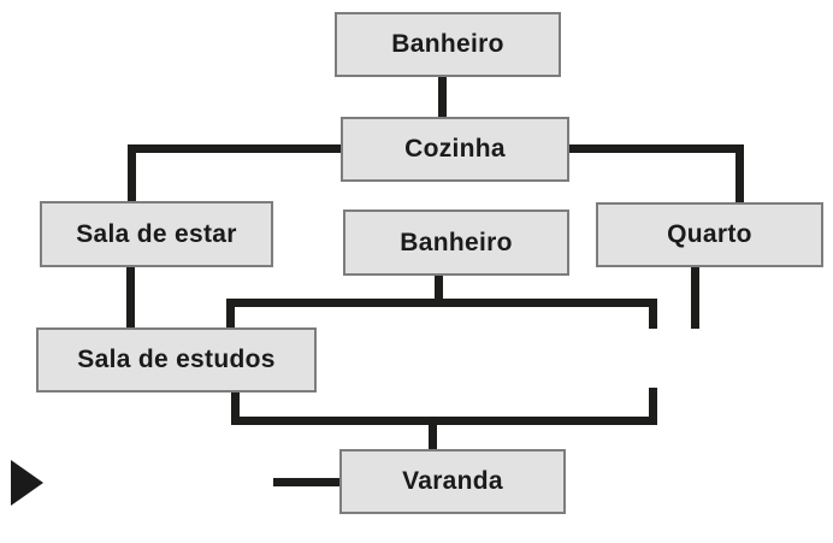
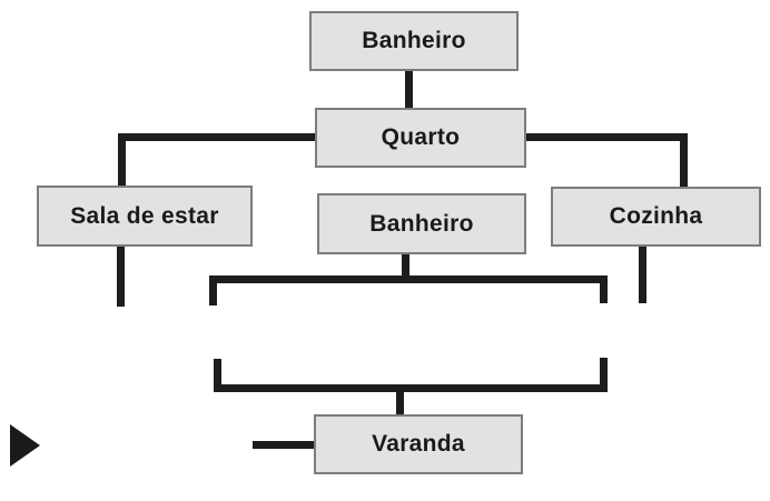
  Banheiro
- Cozinha
+ Quarto
  Sala de estar
  Banheiro
- Quarto
+ Cozinha
- Sala de estudos
  Varanda
